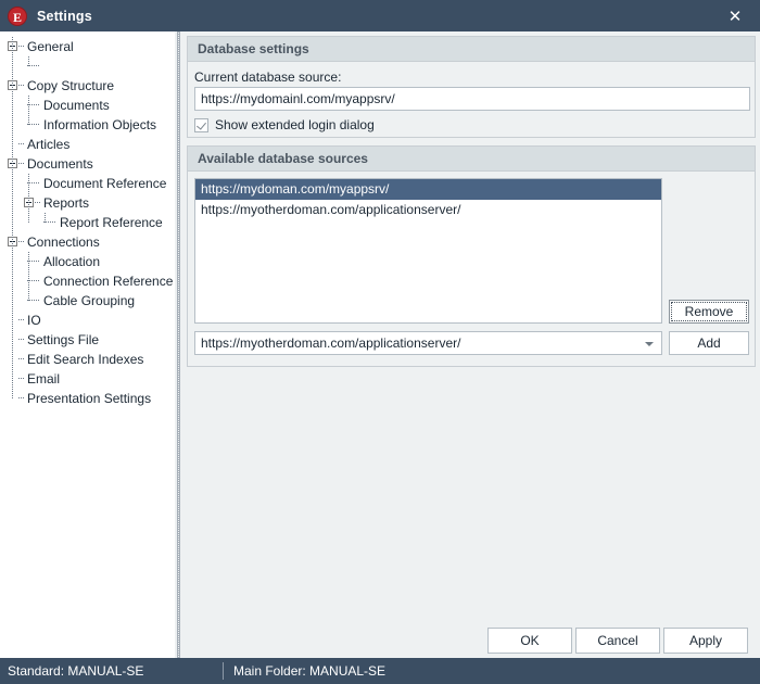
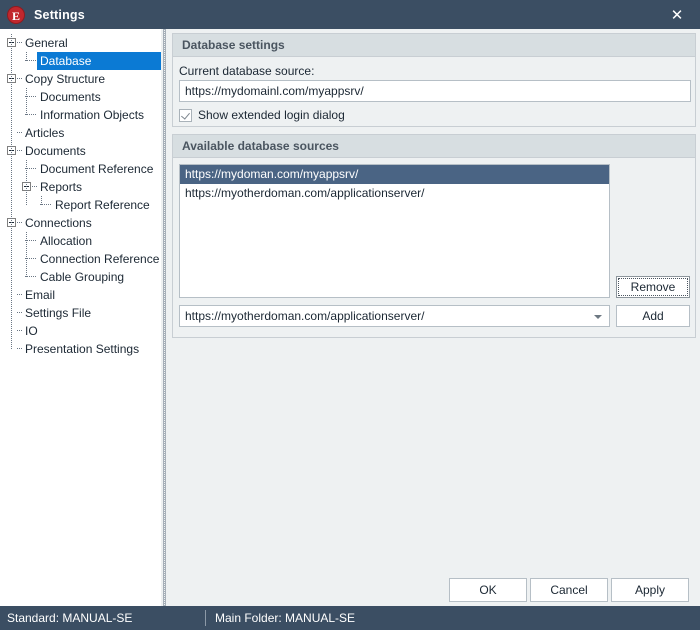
  E
  Settings
  ✕
  General
+ Database
  Copy Structure
  Documents
  Information Objects
  Articles
  Documents
  Document Reference
  Reports
  Report Reference
  Connections
  Allocation
  Connection Reference
  Cable Grouping
- IO
+ Email
  Settings File
- Edit Search Indexes
- Email
+ IO
  Presentation Settings
  Database settings
  Current database source:
  https://mydomainl.com/myappsrv/
  Show extended login dialog
  Available database sources
  https://mydoman.com/myappsrv/
  https://myotherdoman.com/applicationserver/
  Remove
  https://myotherdoman.com/applicationserver/
  Add
  OK
  Cancel
  Apply
  Standard: MANUAL-SE
  Main Folder: MANUAL-SE
